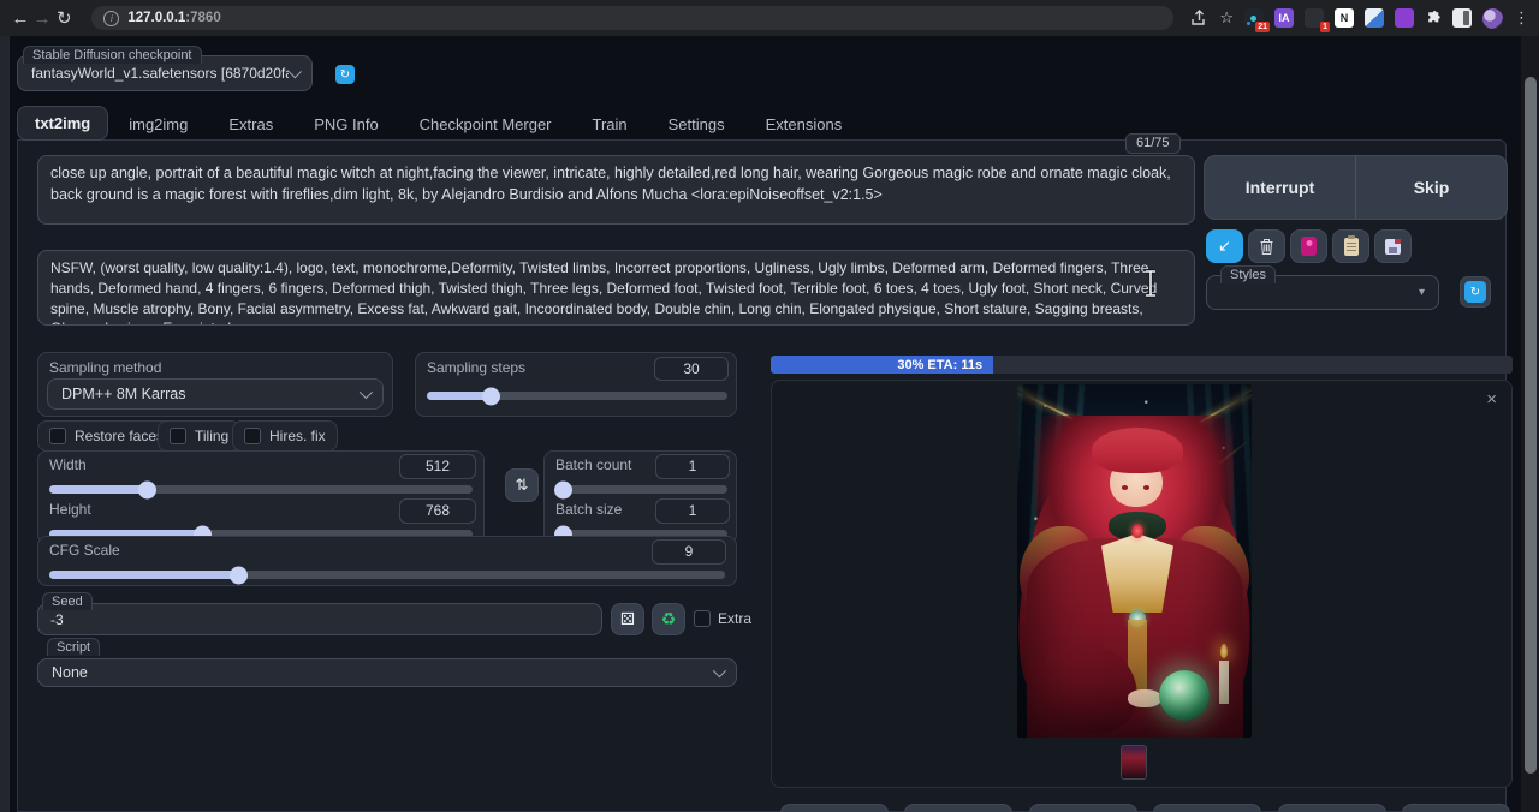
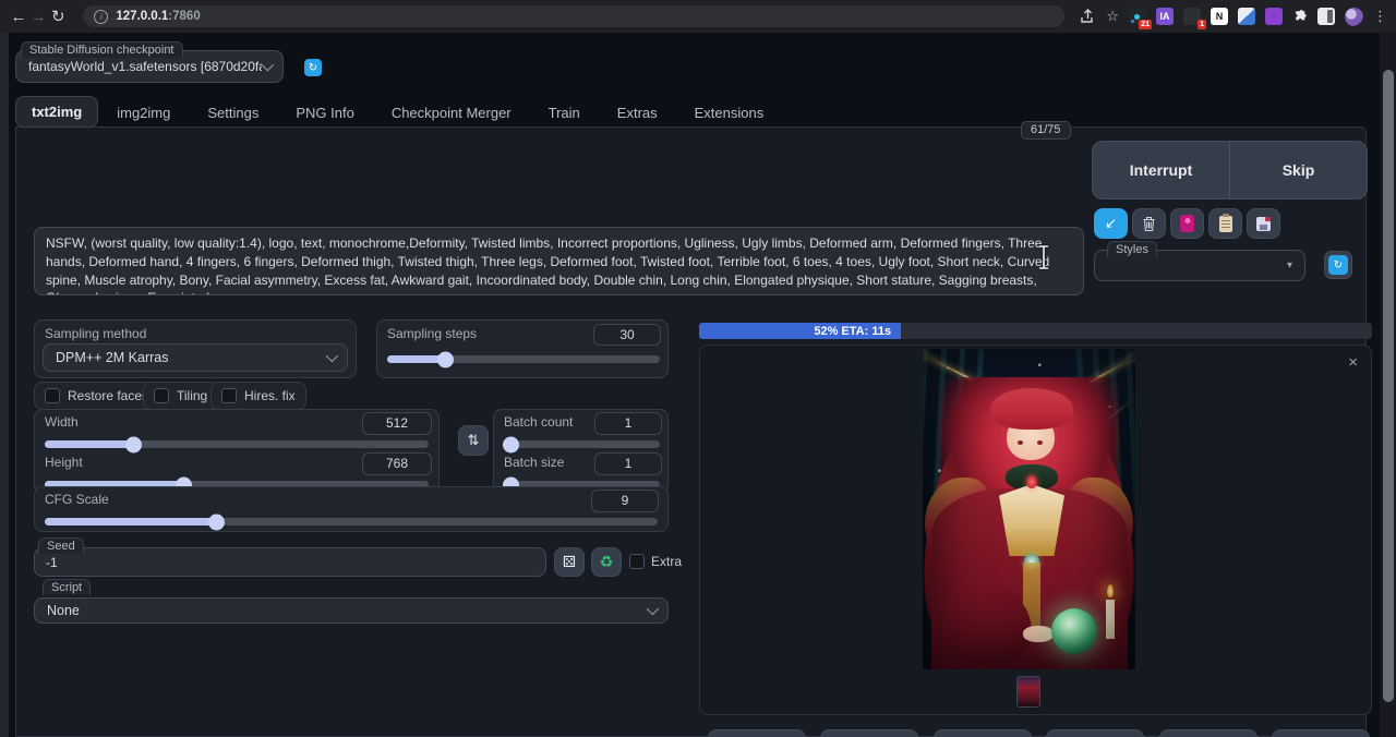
  ←
  →
  ↻
  i
  127.0.0.1
  :7860
  ☆
  IA
  N
  ⋮
  Stable Diffusion checkpoint
  fantasyWorld_v1.safetensors [6870d20f
  ↻
  txt2img
  img2img
- Extras
+ Settings
  PNG Info
  Checkpoint Merger
  Train
- Settings
+ Extras
  Extensions
  61/75
- close up angle, portrait of a beautiful magic witch at night,facing the viewer, intricate, highly detailed,red long hair, wearing Gorgeous magic robe and ornate magic cloak, back ground is a magic forest with fireflies,dim light, 8k, by Alejandro Burdisio and Alfons Mucha <lora:epiNoiseoffset_v2:1.5>
  NSFW, (worst quality, low quality:1.4), logo, text, monochrome,Deformity, Twisted limbs, Incorrect proportions, Ugliness, Ugly limbs, Deformed arm, Deformed fingers, Three hands, Deformed hand, 4 fingers, 6 fingers, Deformed thigh, Twisted thigh, Three legs, Deformed foot, Twisted foot, Terrible foot, 6 toes, 4 toes, Ugly foot, Short neck, Curved spine, Muscle atrophy, Bony, Facial asymmetry, Excess fat, Awkward gait, Incoordinated body, Double chin, Long chin, Elongated physique, Short stature, Sagging breasts,
  Sampling method
- DPM++ 8M Karras
+ DPM++ 2M Karras
  Sampling steps
  30
  Restore face
  Tiling
  Hires. fix
  Width
  512
  Height
  768
  ⇅
  Batch count
  1
  Batch size
  1
  CFG Scale
  9
  Seed
- -3
+ -1
  ⚄
  ♻
  Extra
  Script
  None
  Interrupt
  Skip
  ↙
  Styles
  ▾
  ↻
- 30% ETA: 11s
+ 52% ETA: 11s
  ×
